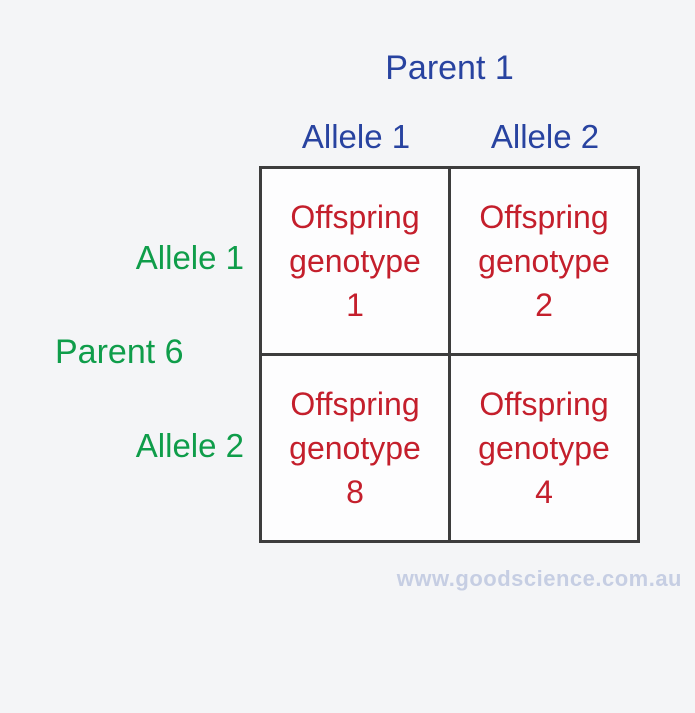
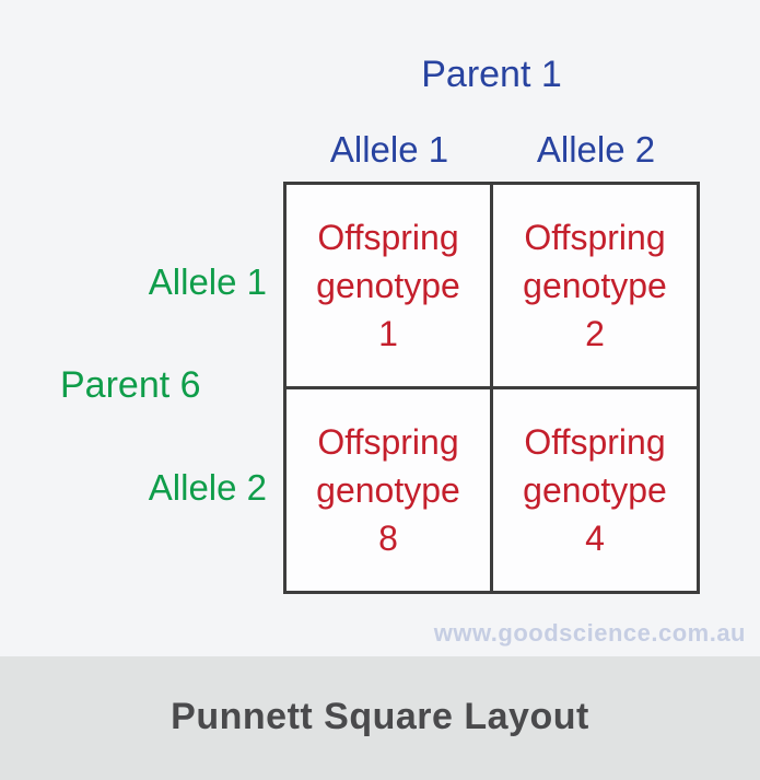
  Parent 1
  Allele 1
  Allele 2
  Allele 1
  Parent 6
  Allele 2
  Offspring
  genotype
  1
  Offspring
  genotype
  2
  Offspring
  genotype
  8
  Offspring
  genotype
  4
  www.goodscience.com.au
+ Punnett Square Layout
